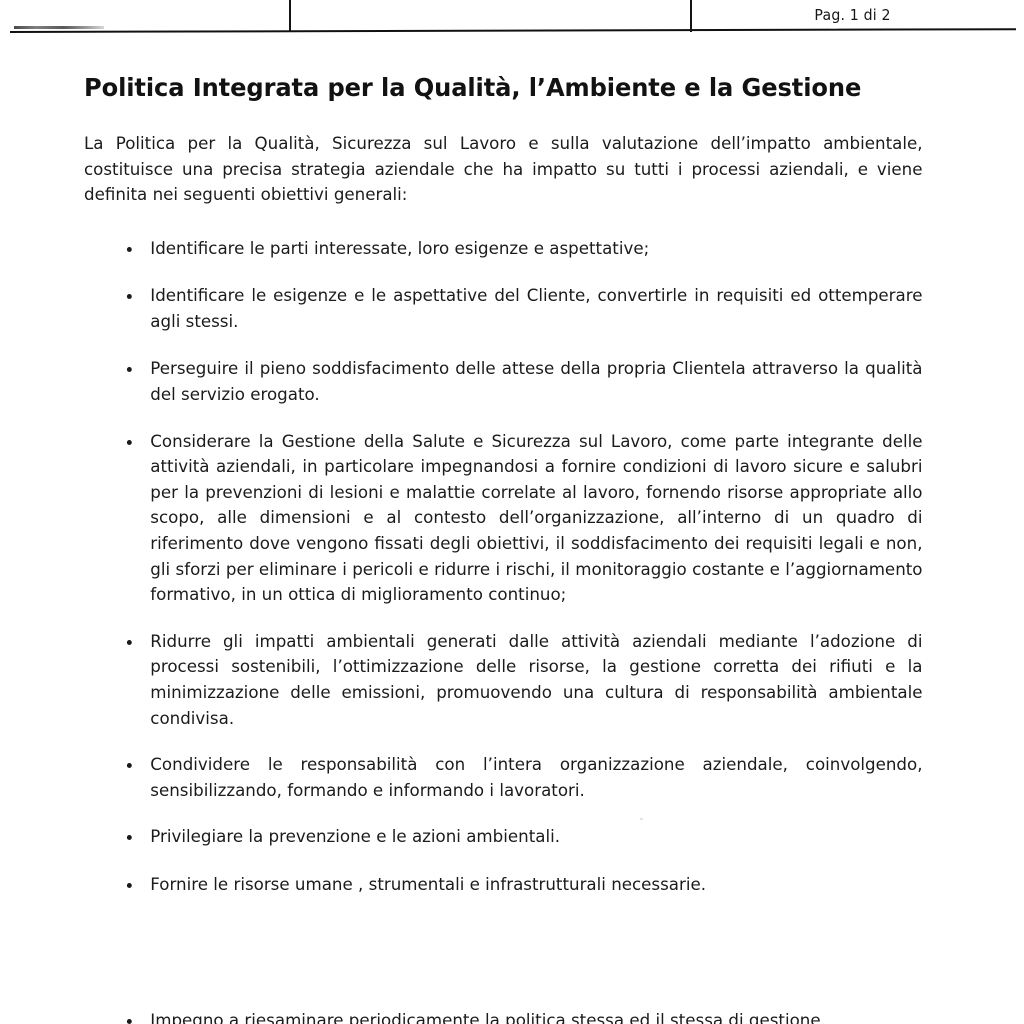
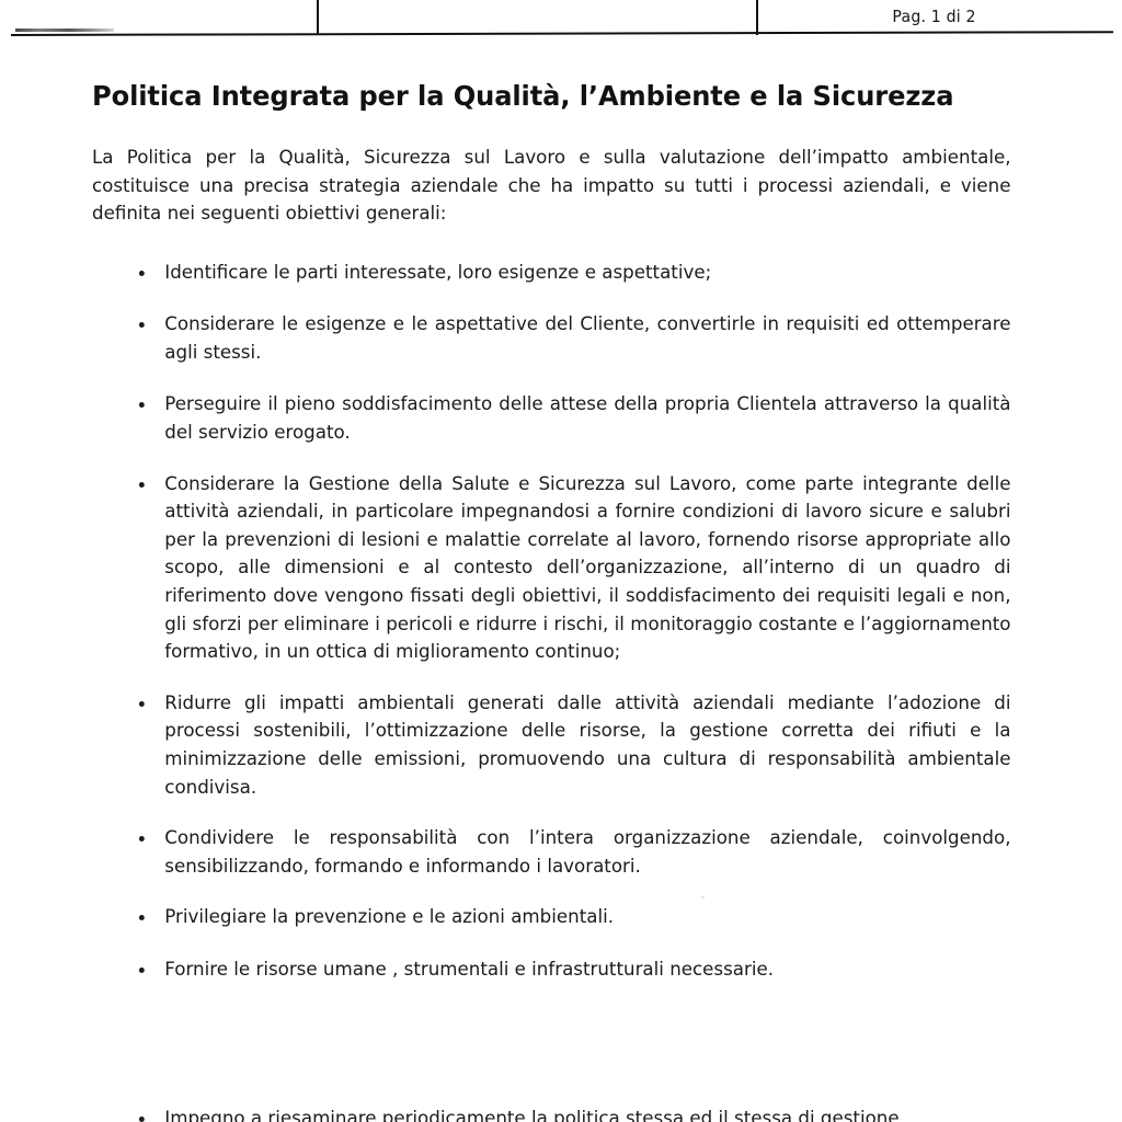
  Pag. 1 di 2
- Politica Integrata per la Qualità, l’Ambiente e la Gestione
+ Politica Integrata per la Qualità, l’Ambiente e la Sicurezza
  La Politica per la Qualità, Sicurezza sul Lavoro e sulla valutazione dell’impatto ambientale, costituisce una precisa strategia aziendale che ha impatto su tutti i processi aziendali, e viene definita nei seguenti obiettivi generali:
  Identificare le parti interessate, loro esigenze e aspettative;
- Identificare le esigenze e le aspettative del Cliente, convertirle in requisiti ed ottemperare agli stessi.
+ Considerare le esigenze e le aspettative del Cliente, convertirle in requisiti ed ottemperare agli stessi.
  Perseguire il pieno soddisfacimento delle attese della propria Clientela attraverso la qualità del servizio erogato.
  Considerare la Gestione della Salute e Sicurezza sul Lavoro, come parte integrante delle attività aziendali, in particolare impegnandosi a fornire condizioni di lavoro sicure e salubri per la prevenzioni di lesioni e malattie correlate al lavoro, fornendo risorse appropriate allo scopo, alle dimensioni e al contesto dell’organizzazione, all’interno di un quadro di riferimento dove vengono fissati degli obiettivi, il soddisfacimento dei requisiti legali e non, gli sforzi per eliminare i pericoli e ridurre i rischi, il monitoraggio costante e l’aggiornamento formativo, in un ottica di miglioramento continuo;
  Ridurre gli impatti ambientali generati dalle attività aziendali mediante l’adozione di processi sostenibili, l’ottimizzazione delle risorse, la gestione corretta dei rifiuti e la minimizzazione delle emissioni, promuovendo una cultura di responsabilità ambientale condivisa.
  Condividere le responsabilità con l’intera organizzazione aziendale, coinvolgendo, sensibilizzando, formando e informando i lavoratori.
  Privilegiare la prevenzione e le azioni ambientali.
  Fornire le risorse umane , strumentali e infrastrutturali necessarie.
  Impegno a riesaminare periodicamente la politica stessa ed il stessa di gestione
